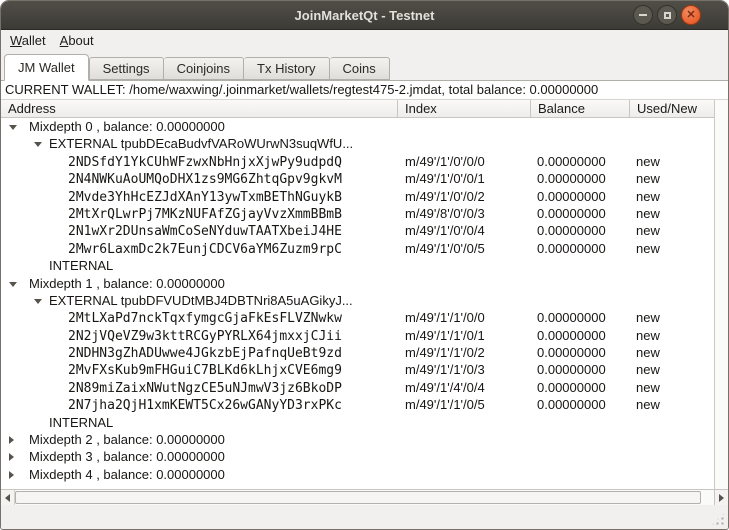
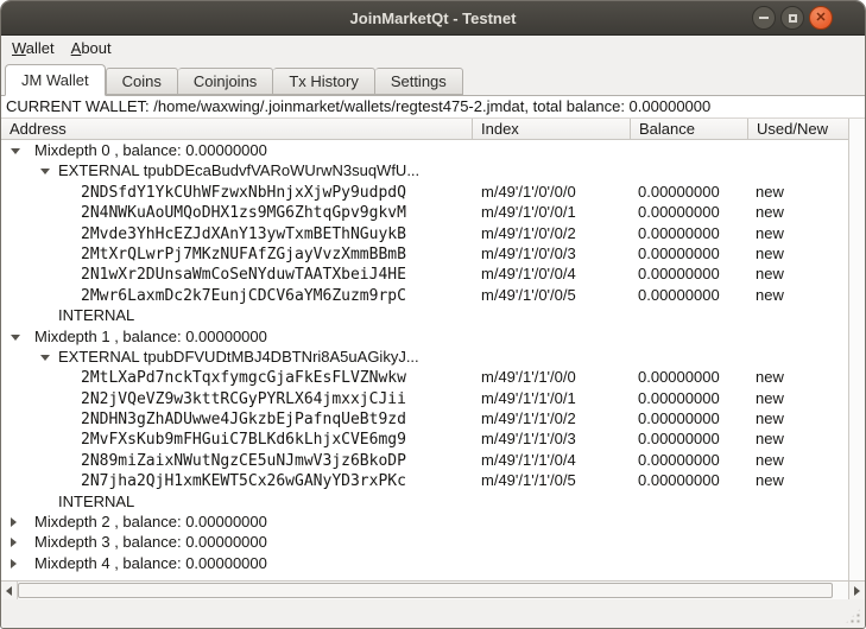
  JoinMarketQt - Testnet
  ✕
  Wallet
  About
  JM Wallet
- Settings
+ Coins
  Coinjoins
  Tx History
- Coins
+ Settings
  CURRENT WALLET: /home/waxwing/.joinmarket/wallets/regtest475-2.jmdat, total balance: 0.00000000
  Address
  Index
  Balance
  Used/New
  Mixdepth 0 , balance: 0.00000000
  EXTERNAL tpubDEcaBudvfVARoWUrwN3suqWfU...
  2NDSfdY1YkCUhWFzwxNbHnjxXjwPy9udpdQ
  m/49'/1'/0'/0/0
  0.00000000
  new
  2N4NWKuAoUMQoDHX1zs9MG6ZhtqGpv9gkvM
  m/49'/1'/0'/0/1
  0.00000000
  new
  2Mvde3YhHcEZJdXAnY13ywTxmBEThNGuykB
  m/49'/1'/0'/0/2
  0.00000000
  new
  2MtXrQLwrPj7MKzNUFAfZGjayVvzXmmBBmB
- m/49'/8'/0'/0/3
+ m/49'/1'/0'/0/3
  0.00000000
  new
  2N1wXr2DUnsaWmCoSeNYduwTAATXbeiJ4HE
  m/49'/1'/0'/0/4
  0.00000000
  new
  2Mwr6LaxmDc2k7EunjCDCV6aYM6Zuzm9rpC
  m/49'/1'/0'/0/5
  0.00000000
  new
  INTERNAL
  Mixdepth 1 , balance: 0.00000000
  EXTERNAL tpubDFVUDtMBJ4DBTNri8A5uAGikyJ...
  2MtLXaPd7nckTqxfymgcGjaFkEsFLVZNwkw
  m/49'/1'/1'/0/0
  0.00000000
  new
  2N2jVQeVZ9w3kttRCGyPYRLX64jmxxjCJii
  m/49'/1'/1'/0/1
  0.00000000
  new
  2NDHN3gZhADUwwe4JGkzbEjPafnqUeBt9zd
  m/49'/1'/1'/0/2
  0.00000000
  new
  2MvFXsKub9mFHGuiC7BLKd6kLhjxCVE6mg9
  m/49'/1'/1'/0/3
  0.00000000
  new
  2N89miZaixNWutNgzCE5uNJmwV3jz6BkoDP
- m/49'/1'/4'/0/4
+ m/49'/1'/1'/0/4
  0.00000000
  new
  2N7jha2QjH1xmKEWT5Cx26wGANyYD3rxPKc
  m/49'/1'/1'/0/5
  0.00000000
  new
  INTERNAL
  Mixdepth 2 , balance: 0.00000000
  Mixdepth 3 , balance: 0.00000000
  Mixdepth 4 , balance: 0.00000000
